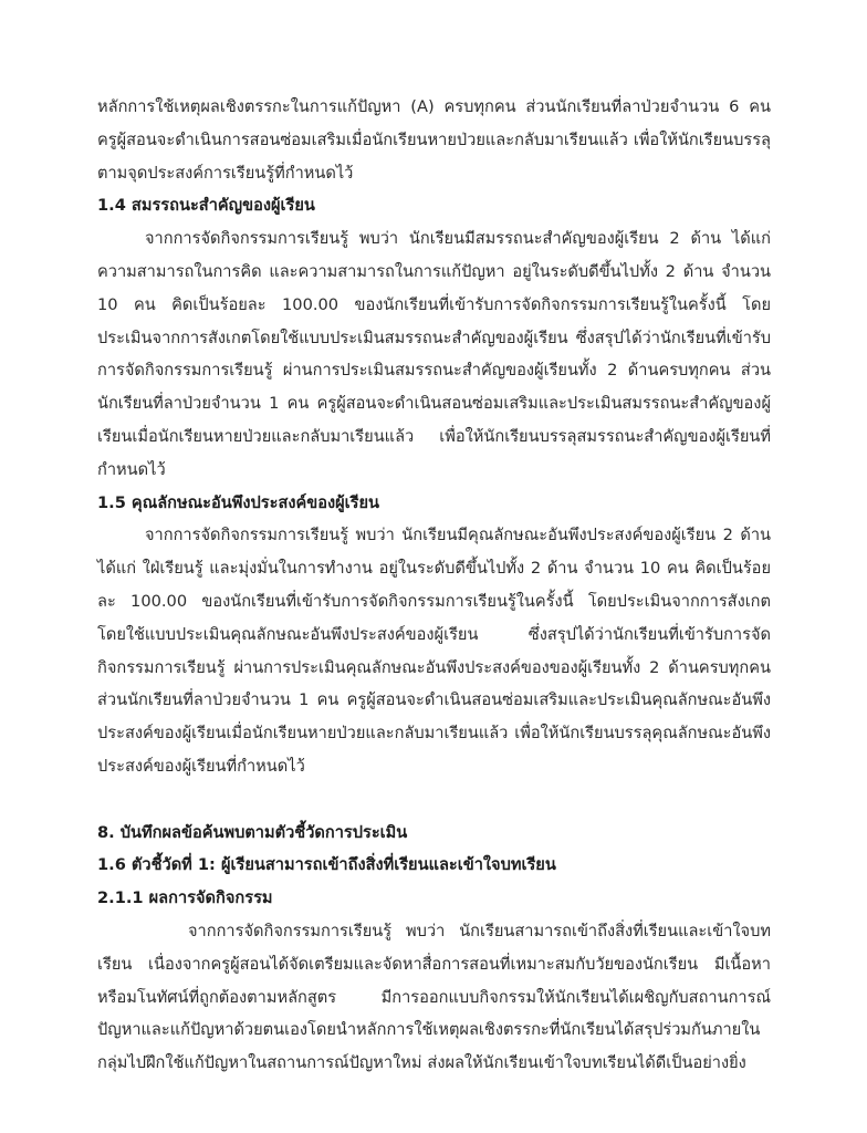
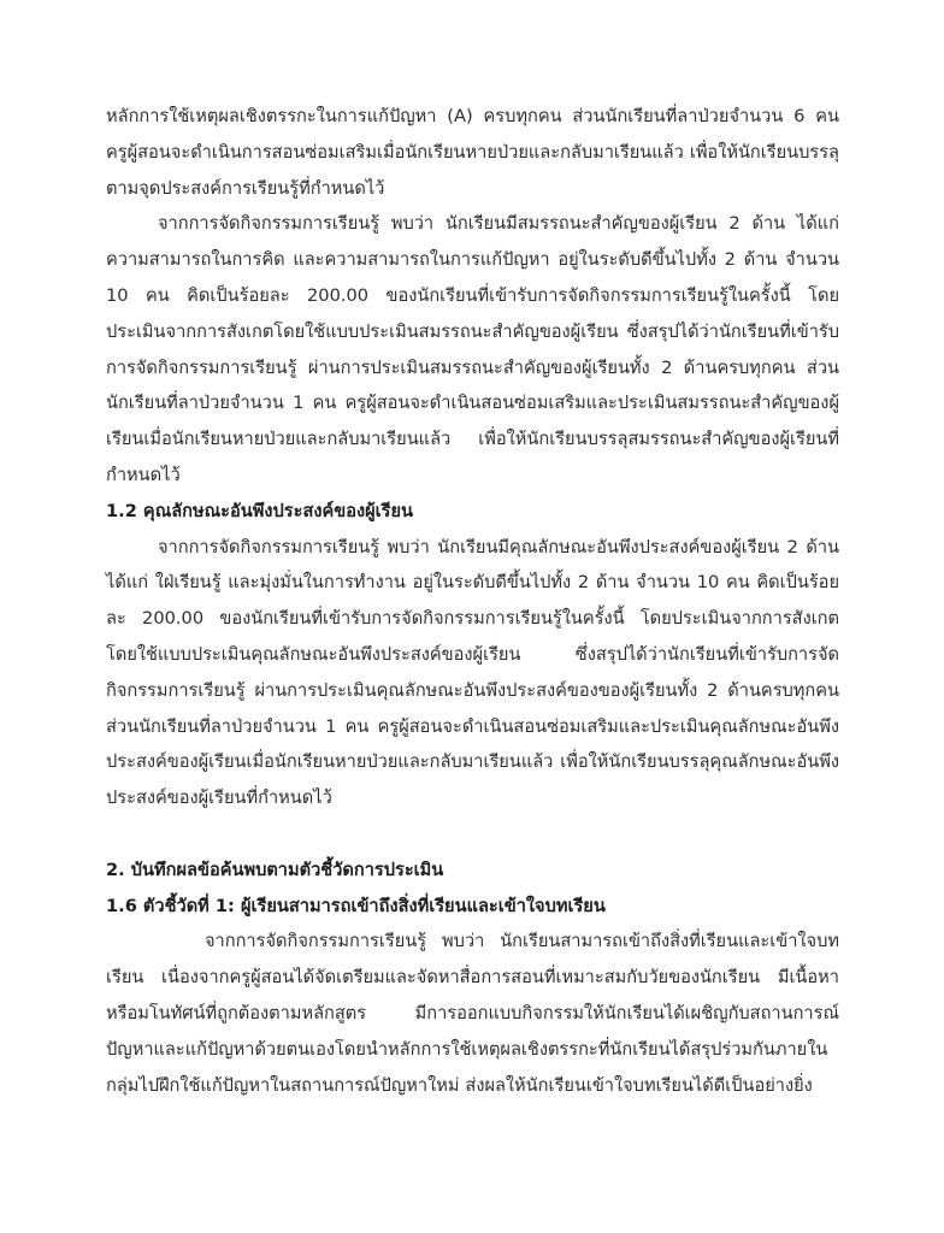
  หลักการใช้เหตุผลเชิงตรรกะในการแก้ปัญหา (A) ครบทุกคน ส่วนนักเรียนที่ลาป่วยจำนวน 6 คน ครูผู้สอนจะดำเนินการสอนซ่อมเสริมเมื่อนักเรียนหายป่วยและกลับมาเรียนแล้ว เพื่อให้นักเรียนบรรลุตามจุดประสงค์การเรียนรู้ที่กำหนดไว้
- 1.4 สมรรถนะสำคัญของผู้เรียน
- จากการจัดกิจกรรมการเรียนรู้ พบว่า นักเรียนมีสมรรถนะสำคัญของผู้เรียน 2 ด้าน ได้แก่ ความสามารถในการคิด และความสามารถในการแก้ปัญหา อยู่ในระดับดีขึ้นไปทั้ง 2 ด้าน จำนวน 10 คน คิดเป็นร้อยละ 100.00 ของนักเรียนที่เข้ารับการจัดกิจกรรมการเรียนรู้ในครั้งนี้ โดยประเมินจากการสังเกตโดยใช้แบบประเมินสมรรถนะสำคัญของผู้เรียน ซึ่งสรุปได้ว่านักเรียนที่เข้ารับการจัดกิจกรรมการเรียนรู้ ผ่านการประเมินสมรรถนะสำคัญของผู้เรียนทั้ง 2 ด้านครบทุกคน ส่วนนักเรียนที่ลาป่วยจำนวน 1 คน ครูผู้สอนจะดำเนินสอนซ่อมเสริมและประเมินสมรรถนะสำคัญของผู้เรียนเมื่อนักเรียนหายป่วยและกลับมาเรียนแล้ว เพื่อให้นักเรียนบรรลุสมรรถนะสำคัญของผู้เรียนที่กำหนดไว้
+ จากการจัดกิจกรรมการเรียนรู้ พบว่า นักเรียนมีสมรรถนะสำคัญของผู้เรียน 2 ด้าน ได้แก่ ความสามารถในการคิด และความสามารถในการแก้ปัญหา อยู่ในระดับดีขึ้นไปทั้ง 2 ด้าน จำนวน 10 คน คิดเป็นร้อยละ 200.00 ของนักเรียนที่เข้ารับการจัดกิจกรรมการเรียนรู้ในครั้งนี้ โดยประเมินจากการสังเกตโดยใช้แบบประเมินสมรรถนะสำคัญของผู้เรียน ซึ่งสรุปได้ว่านักเรียนที่เข้ารับการจัดกิจกรรมการเรียนรู้ ผ่านการประเมินสมรรถนะสำคัญของผู้เรียนทั้ง 2 ด้านครบทุกคน ส่วนนักเรียนที่ลาป่วยจำนวน 1 คน ครูผู้สอนจะดำเนินสอนซ่อมเสริมและประเมินสมรรถนะสำคัญของผู้เรียนเมื่อนักเรียนหายป่วยและกลับมาเรียนแล้ว เพื่อให้นักเรียนบรรลุสมรรถนะสำคัญของผู้เรียนที่กำหนดไว้
- 1.5 คุณลักษณะอันพึงประสงค์ของผู้เรียน
+ 1.2 คุณลักษณะอันพึงประสงค์ของผู้เรียน
- จากการจัดกิจกรรมการเรียนรู้ พบว่า นักเรียนมีคุณลักษณะอันพึงประสงค์ของผู้เรียน 2 ด้าน ได้แก่ ใฝ่เรียนรู้ และมุ่งมั่นในการทำงาน อยู่ในระดับดีขึ้นไปทั้ง 2 ด้าน จำนวน 10 คน คิดเป็นร้อยละ 100.00 ของนักเรียนที่เข้ารับการจัดกิจกรรมการเรียนรู้ในครั้งนี้ โดยประเมินจากการสังเกตโดยใช้แบบประเมินคุณลักษณะอันพึงประสงค์ของผู้เรียน ซึ่งสรุปได้ว่านักเรียนที่เข้ารับการจัดกิจกรรมการเรียนรู้ ผ่านการประเมินคุณลักษณะอันพึงประสงค์ของของผู้เรียนทั้ง 2 ด้านครบทุกคน ส่วนนักเรียนที่ลาป่วยจำนวน 1 คน ครูผู้สอนจะดำเนินสอนซ่อมเสริมและประเมินคุณลักษณะอันพึงประสงค์ของผู้เรียนเมื่อนักเรียนหายป่วยและกลับมาเรียนแล้ว เพื่อให้นักเรียนบรรลุคุณลักษณะอันพึงประสงค์ของผู้เรียนที่กำหนดไว้
+ จากการจัดกิจกรรมการเรียนรู้ พบว่า นักเรียนมีคุณลักษณะอันพึงประสงค์ของผู้เรียน 2 ด้าน ได้แก่ ใฝ่เรียนรู้ และมุ่งมั่นในการทำงาน อยู่ในระดับดีขึ้นไปทั้ง 2 ด้าน จำนวน 10 คน คิดเป็นร้อยละ 200.00 ของนักเรียนที่เข้ารับการจัดกิจกรรมการเรียนรู้ในครั้งนี้ โดยประเมินจากการสังเกตโดยใช้แบบประเมินคุณลักษณะอันพึงประสงค์ของผู้เรียน ซึ่งสรุปได้ว่านักเรียนที่เข้ารับการจัดกิจกรรมการเรียนรู้ ผ่านการประเมินคุณลักษณะอันพึงประสงค์ของของผู้เรียนทั้ง 2 ด้านครบทุกคน ส่วนนักเรียนที่ลาป่วยจำนวน 1 คน ครูผู้สอนจะดำเนินสอนซ่อมเสริมและประเมินคุณลักษณะอันพึงประสงค์ของผู้เรียนเมื่อนักเรียนหายป่วยและกลับมาเรียนแล้ว เพื่อให้นักเรียนบรรลุคุณลักษณะอันพึงประสงค์ของผู้เรียนที่กำหนดไว้
- 8. บันทึกผลข้อค้นพบตามตัวชี้วัดการประเมิน
+ 2. บันทึกผลข้อค้นพบตามตัวชี้วัดการประเมิน
  1.6 ตัวชี้วัดที่ 1: ผู้เรียนสามารถเข้าถึงสิ่งที่เรียนและเข้าใจบทเรียน
- 2.1.1 ผลการจัดกิจกรรม
  จากการจัดกิจกรรมการเรียนรู้ พบว่า นักเรียนสามารถเข้าถึงสิ่งที่เรียนและเข้าใจบทเรียน เนื่องจากครูผู้สอนได้จัดเตรียมและจัดหาสื่อการสอนที่เหมาะสมกับวัยของนักเรียน มีเนื้อหาหรือมโนทัศน์ที่ถูกต้องตามหลักสูตร มีการออกแบบกิจกรรมให้นักเรียนได้เผชิญกับสถานการณ์ปัญหาและแก้ปัญหาด้วยตนเองโดยนำหลักการใช้เหตุผลเชิงตรรกะที่นักเรียนได้สรุปร่วมกันภายในกลุ่มไปฝึกใช้แก้ปัญหาในสถานการณ์ปัญหาใหม่ ส่งผลให้นักเรียนเข้าใจบทเรียนได้ดีเป็นอย่างยิ่ง
